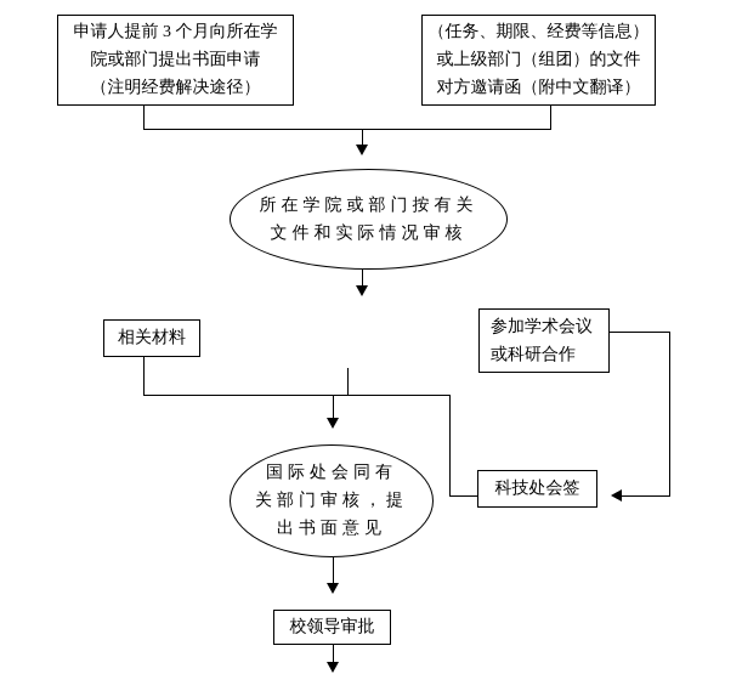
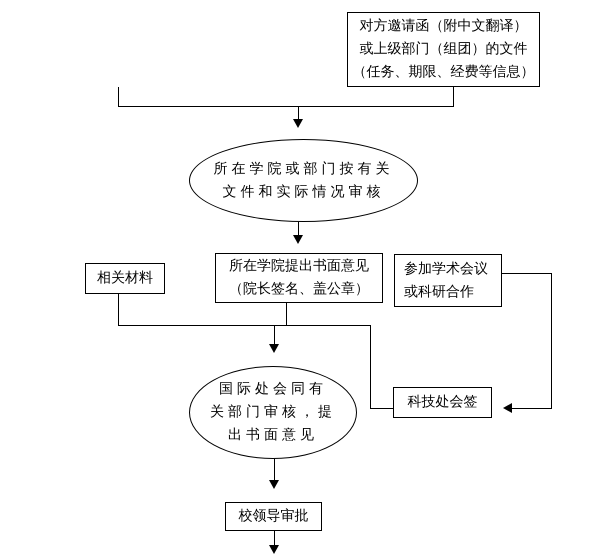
- 申请人提前 3 个月向所在学
- 院或部门提出书面申请
- （注明经费解决途径）
- （任务、期限、经费等信息）
+ 对方邀请函（附中文翻译）
  或上级部门（组团）的文件
- 对方邀请函（附中文翻译）
+ （任务、期限、经费等信息）
  所在学院或部门按有关
  文件和实际情况审核
  相关材料
+ 所在学院提出书面意见
+ （院长签名、盖公章）
  参加学术会议
  或科研合作
  国际处会同有
  关部门审核，提
  出书面意见
  科技处会签
  校领导审批
